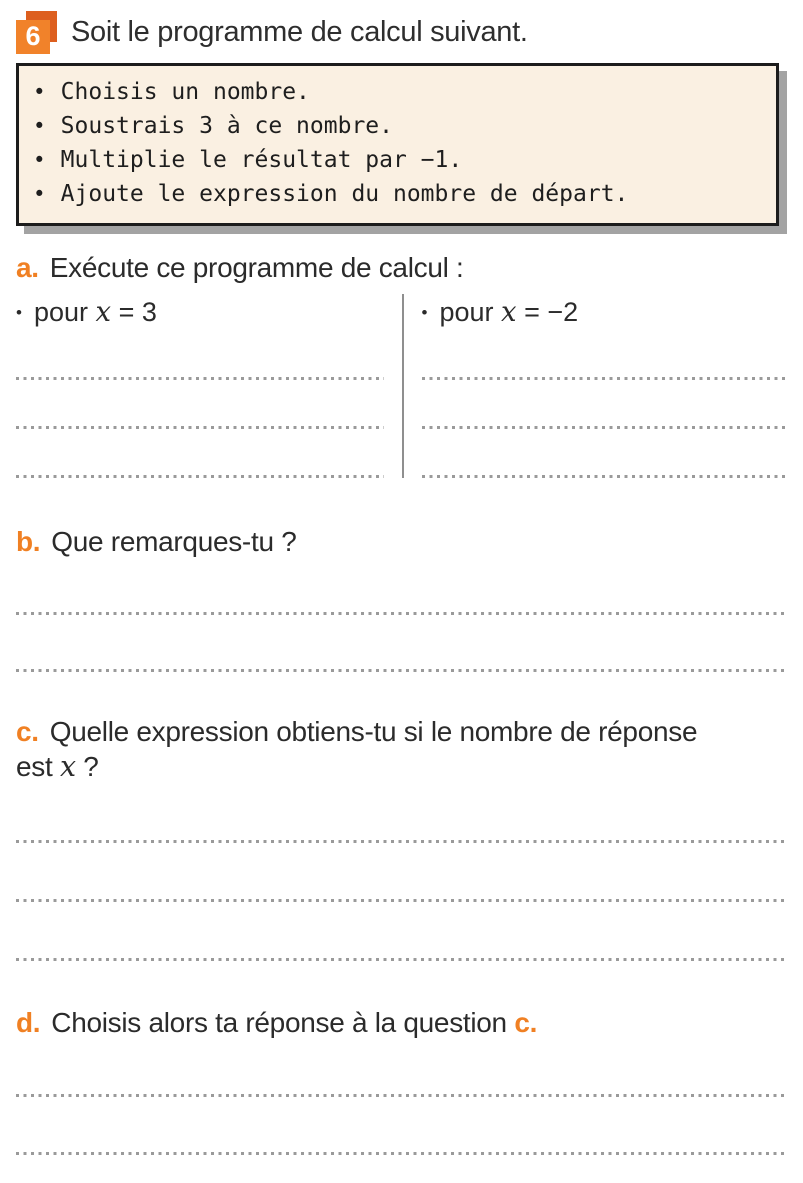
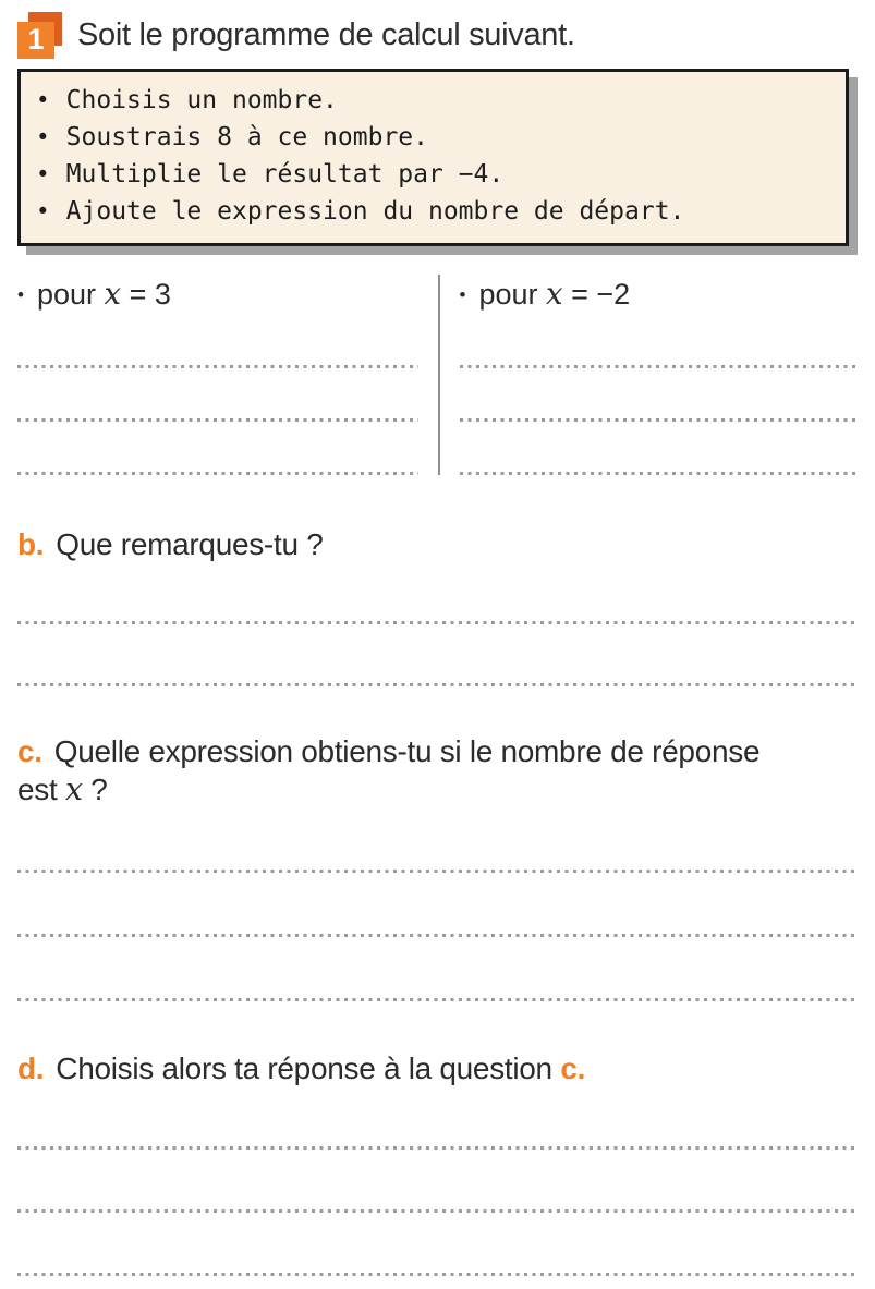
- 6
+ 1
  Soit le programme de calcul suivant.
  • Choisis un nombre.
- • Soustrais 3 à ce nombre.
+ • Soustrais 8 à ce nombre.
- • Multiplie le résultat par −1.
+ • Multiplie le résultat par −4.
  • Ajoute le expression du nombre de départ.
- a. Exécute ce programme de calcul :
  • pour x = 3
  • pour x = −2
  b. Que remarques-tu ?
  c. Quelle expression obtiens-tu si le nombre de réponse
  est x ?
  d. Choisis alors ta réponse à la question c.
